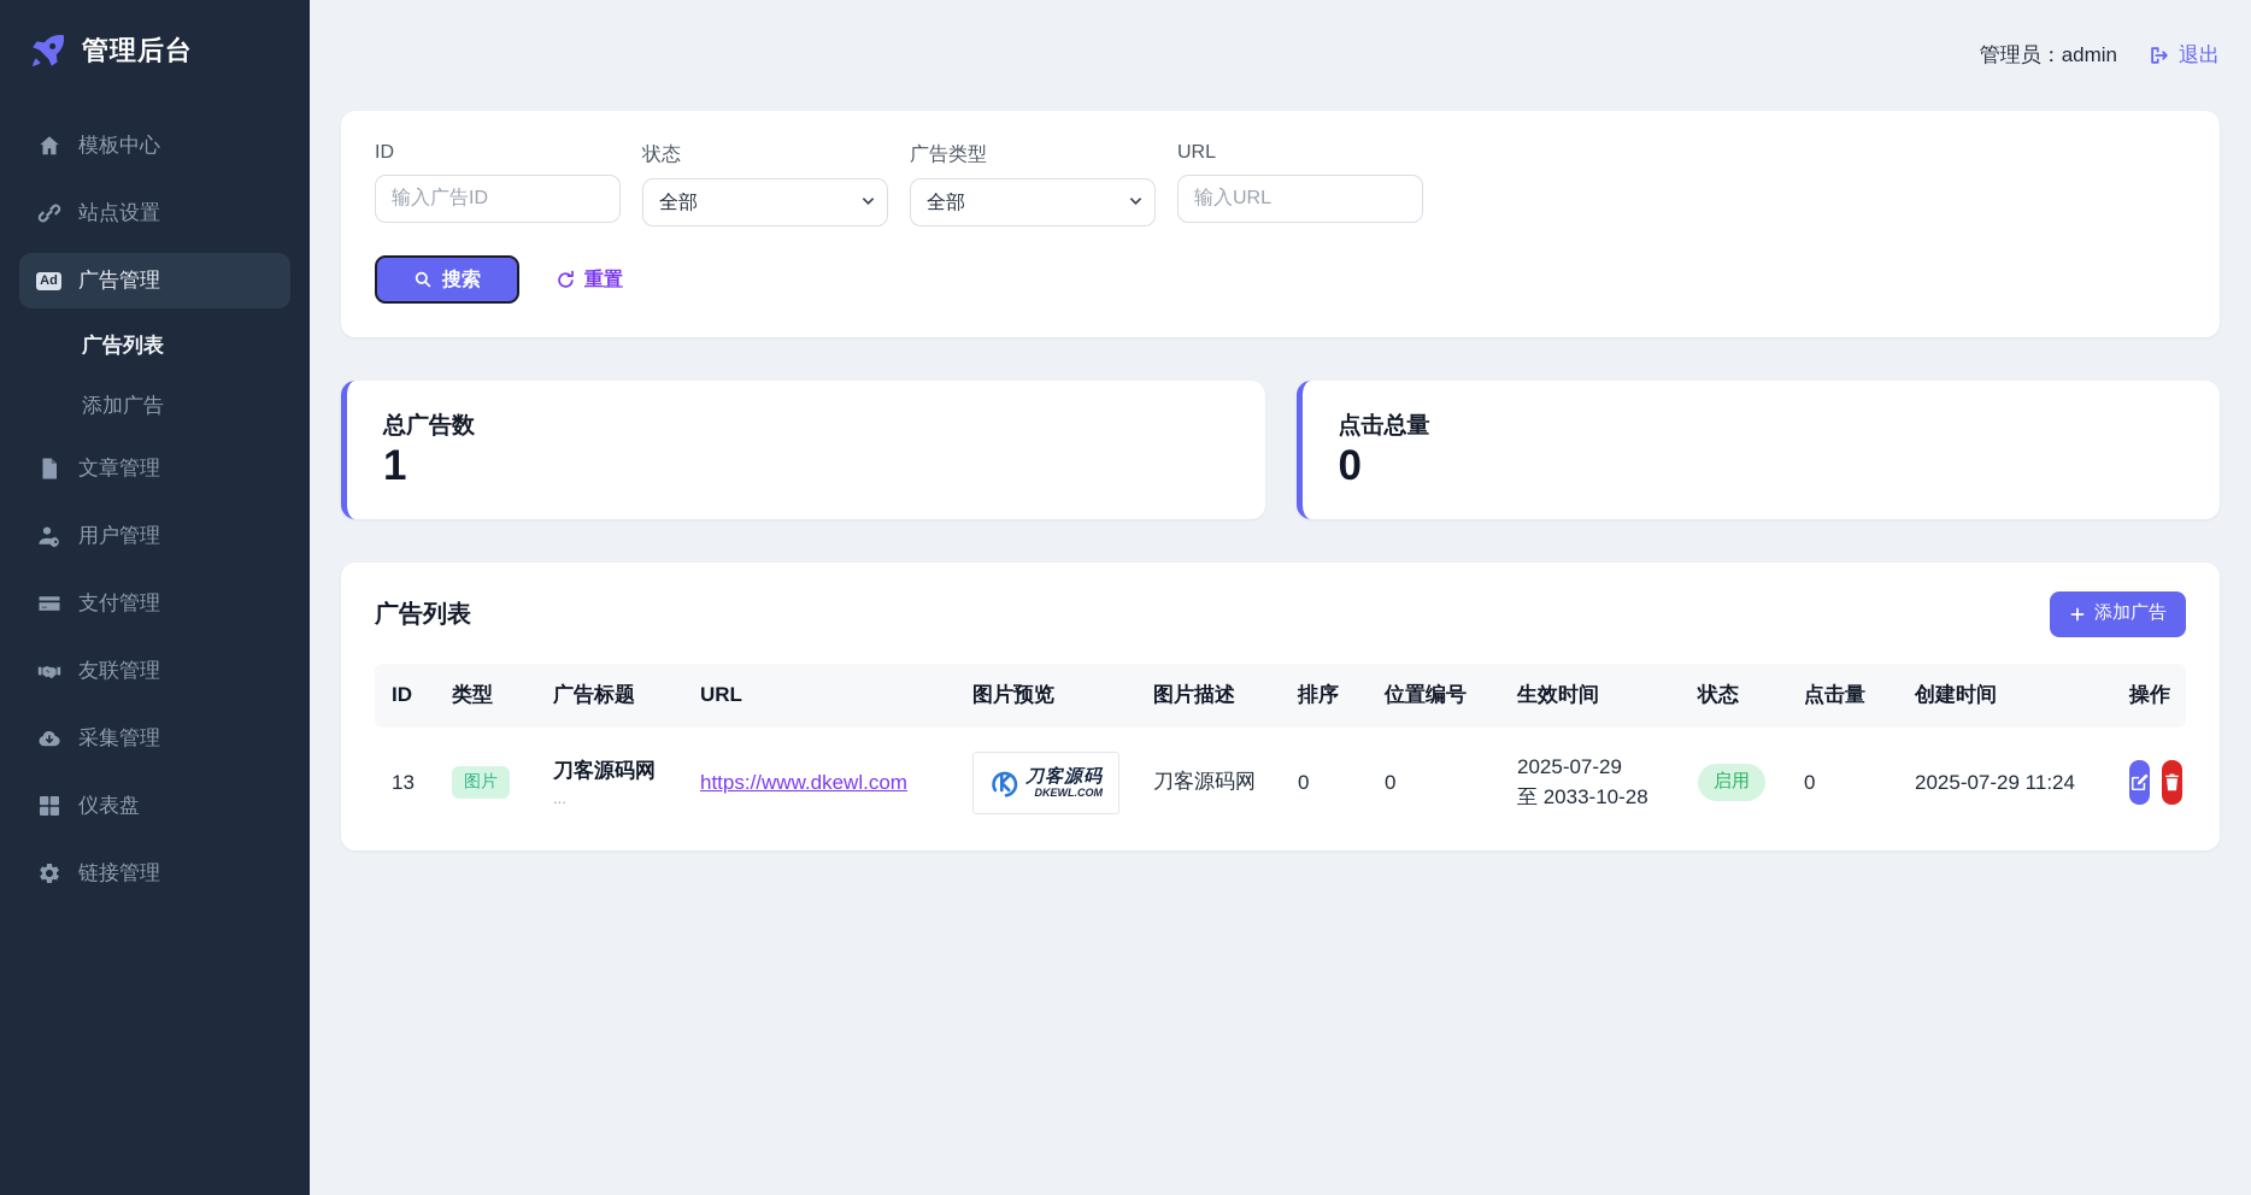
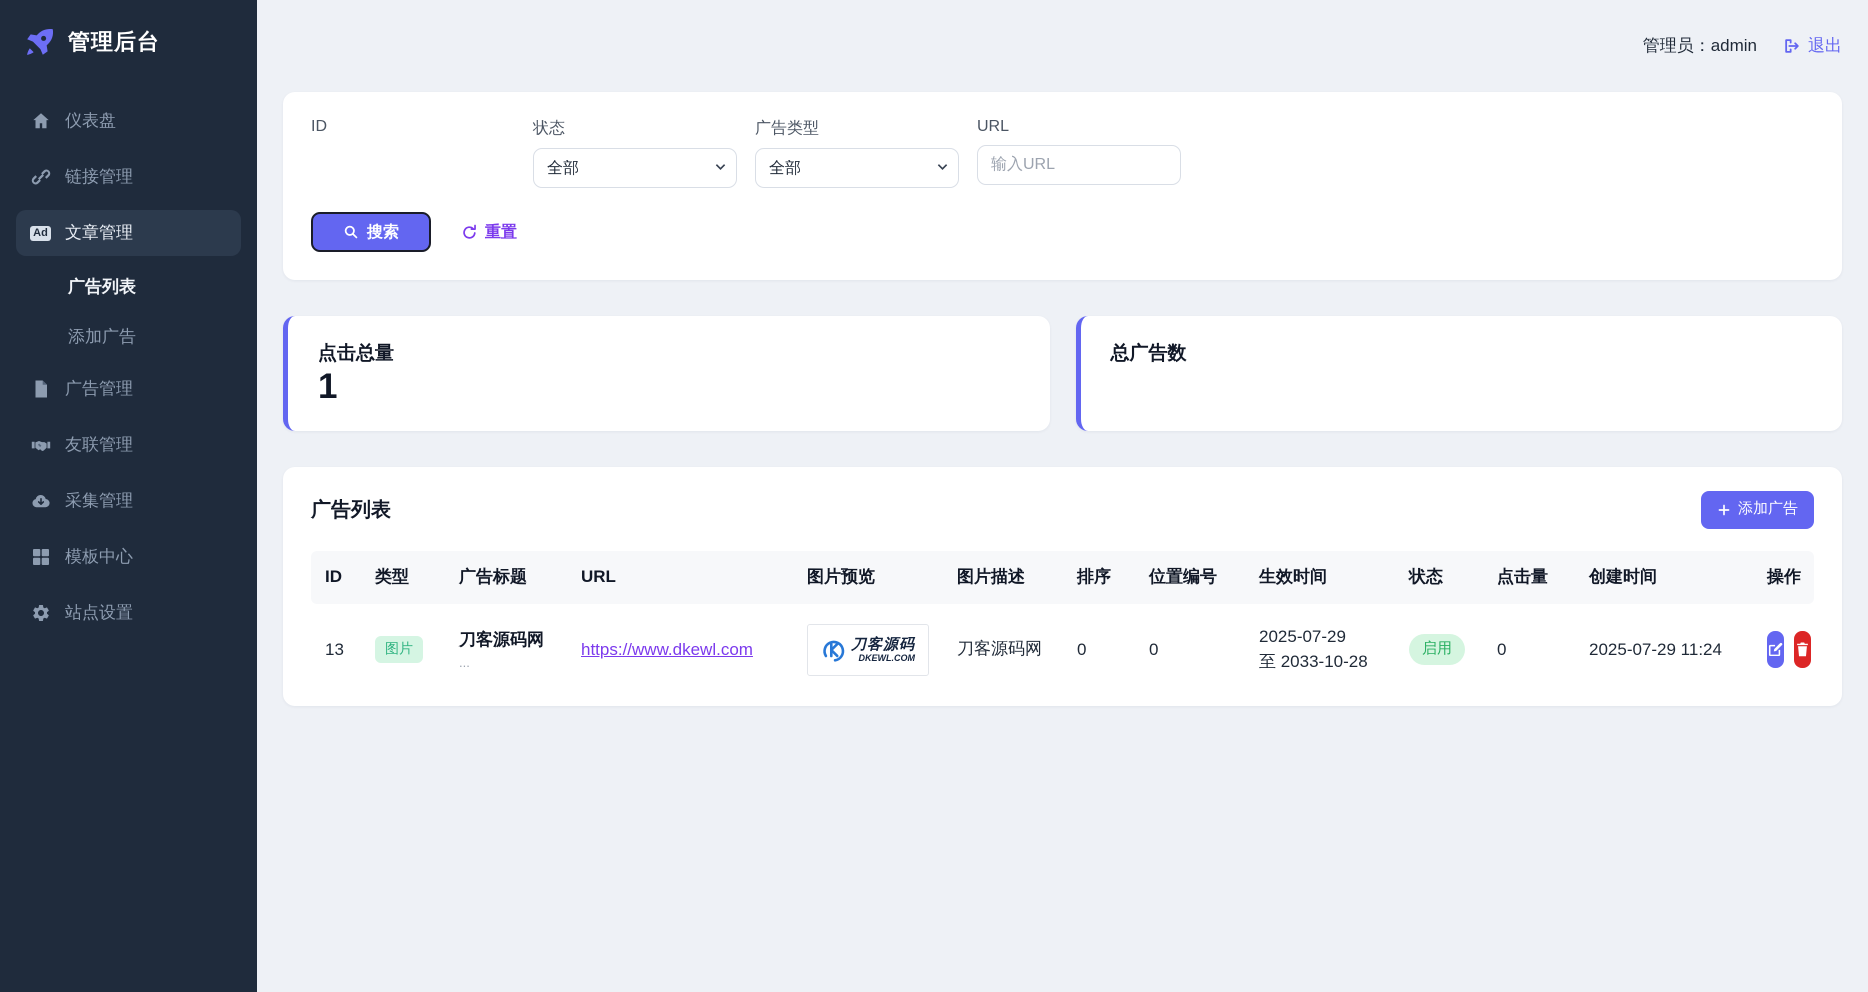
  管理后台
- 模板中心
+ 仪表盘
- 站点设置
+ 链接管理
  Ad
- 广告管理
+ 文章管理
  广告列表
  添加广告
- 文章管理
+ 广告管理
- 用户管理
- 支付管理
  友联管理
  采集管理
- 仪表盘
+ 模板中心
- 链接管理
+ 站点设置
  管理员：admin
  退出
  ID
- 输入广告ID
  状态
  全部
  广告类型
  全部
  URL
  输入URL
  搜索
  重置
- 总广告数
+ 点击总量
  1
- 点击总量
+ 总广告数
- 0
  广告列表
  添加广告
  ID	类型	广告标题	URL	图片预览	图片描述	排序	位置编号	生效时间	状态	点击量	创建时间	操作
  13	图片	刀客源码网 ...	https://www.dkewl.com	刀客源码 DKEWL.COM	刀客源码网	0	0	2025-07-29 至 2033-10-28	启用	0	2025-07-29 11:24
